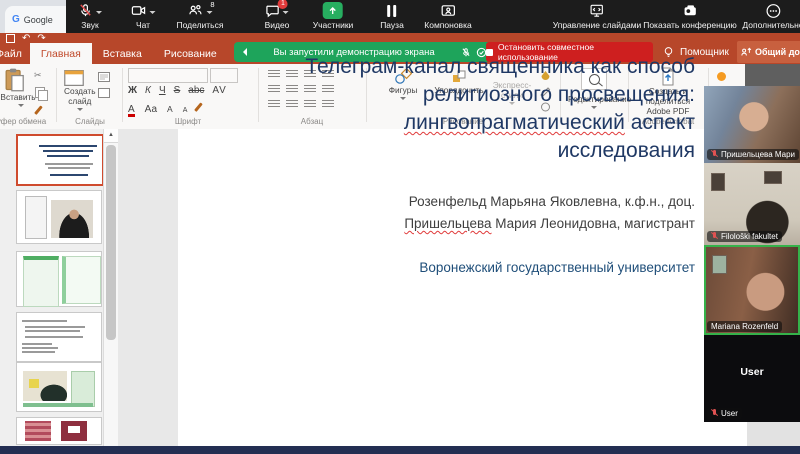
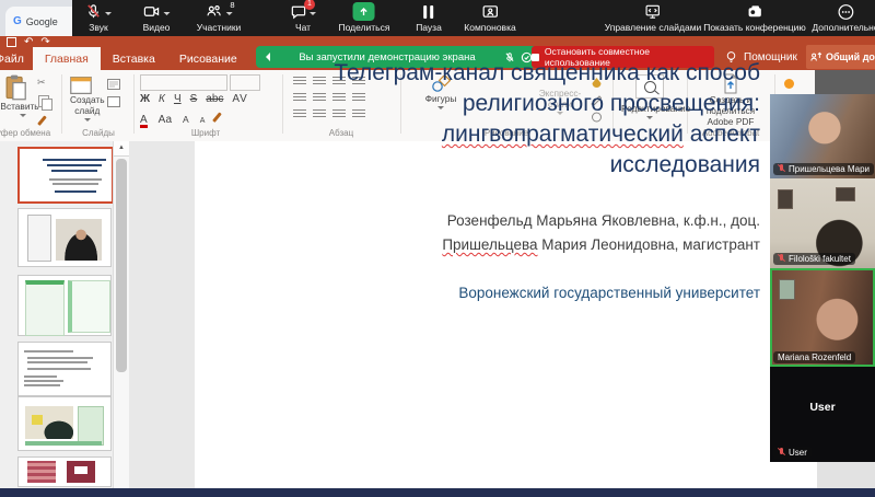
  G
  Google
  Звук
- Чат
+ Видео
  8
- Поделиться
+ Участники
- Видео
+ Чат
- Участники
+ Поделиться
  Пауза
  Компоновка
  Управление слайдами
  Показать конференцию
  Дополнительн
  ↶
  ↷
  айл
  Главная
  Вставка
  Рисование
  Вы запустили демонстрацию экрана
  Остановить совместное использование
  Помощник
  Вставить
  ✂
  фер обмена
  Создать
  слайд
  Слайды
  Ж
  К
  Ч
  S
  abc
  АV
  А
  Аа
  А
  Шрифт
  Абзац
  Фигуры
- Упорядочить
  Экспресс-
  стили
  Рисование
  Редактирован
  Создать и поделиться
  Adobe PDF
  Adobe Acrobat
  Телеграм-канал священника как способ
  религиозного просвещения:
  лингвопрагматический аспект
  исследования
  Розенфельд Марьяна Яковлевна, к.ф.н., доц.
  Пришельцева Мария Леонидовна, магистрант
  Воронежский государственный университет
  Пришельцева Мари
  Filološki fakultet
  Mariana Rozenfeld
  User
  User
